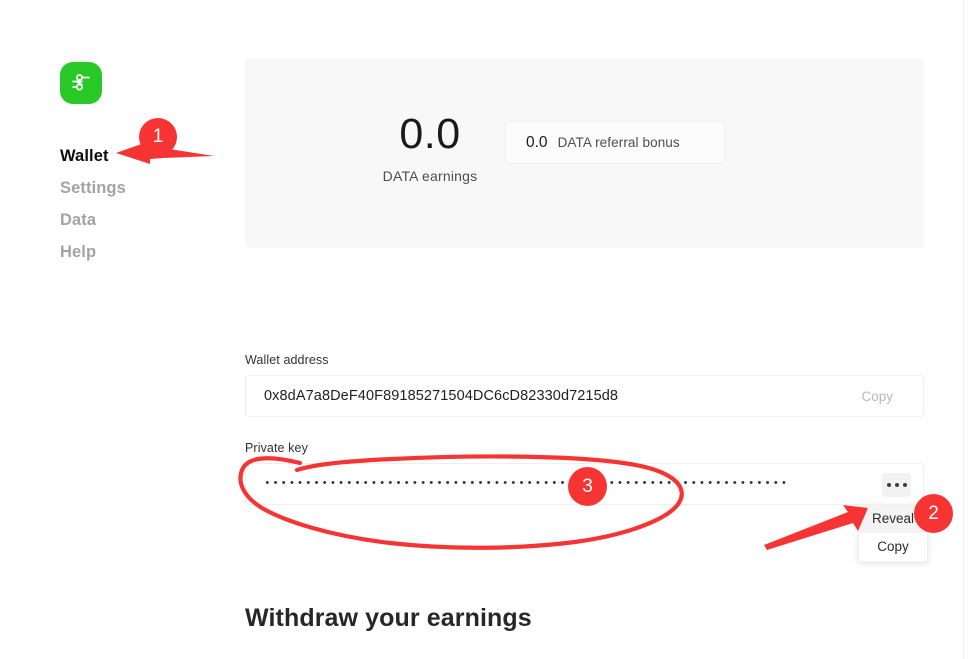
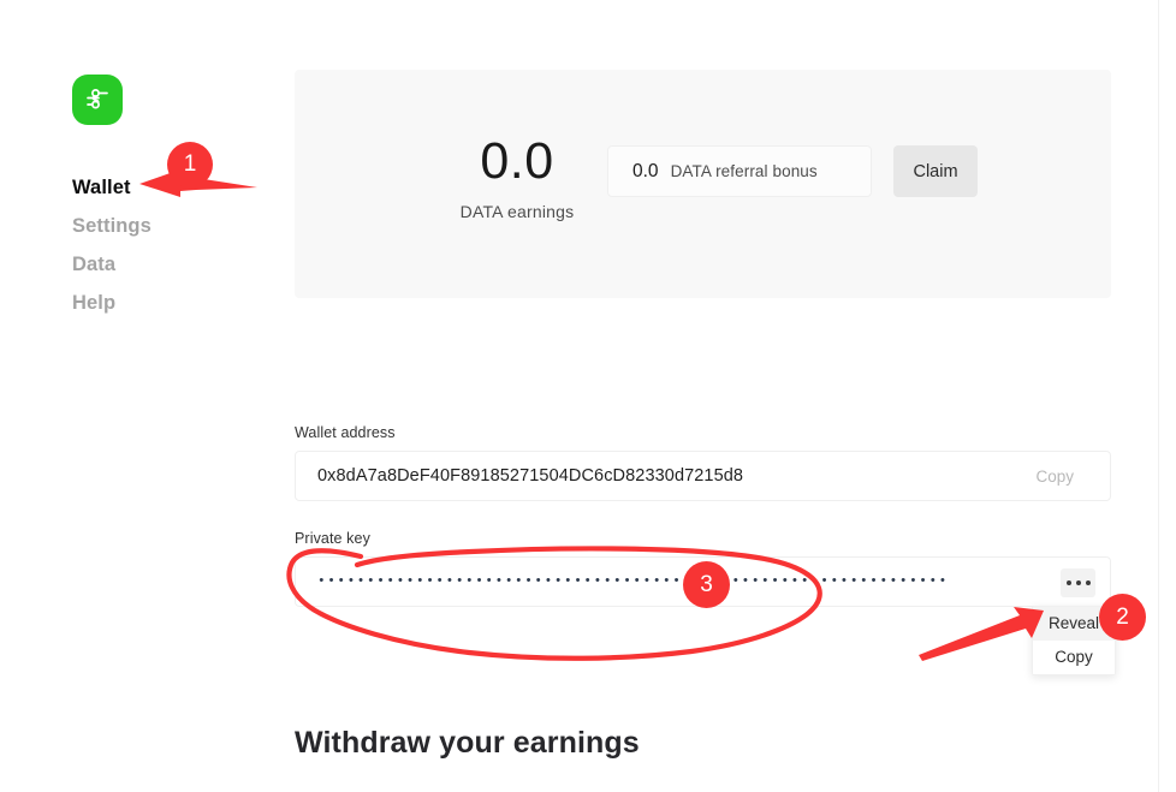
  Wallet
  Settings
  Data
  Help
  0.0
  DATA earnings
  0.0
  DATA referral bonus
+ Claim
  Wallet address
  0x8dA7a8DeF40F89185271504DC6cD82330d7215d8
  Copy
  Private key
  ••••••••••••••••••••••••••••••••••••••••••••••••••••••••••
  Reveal
  Copy
  Withdraw your earnings
  1
  2
  3
